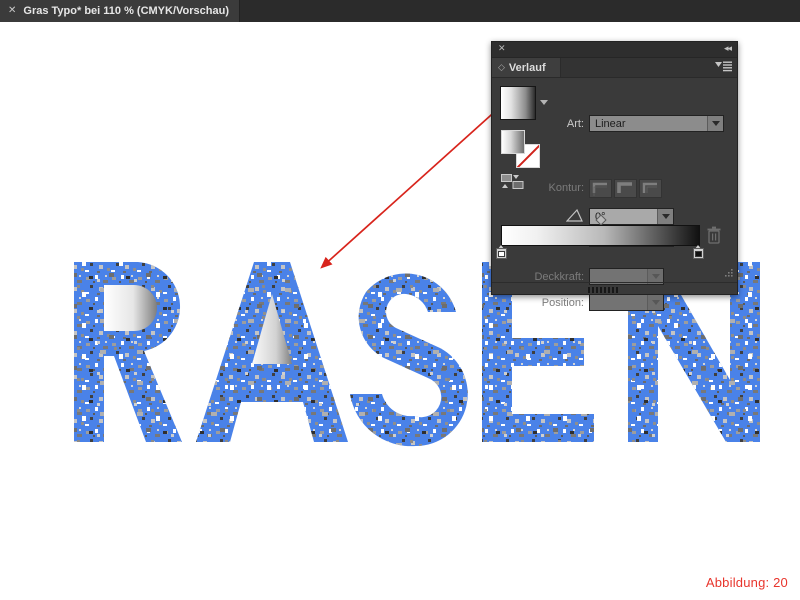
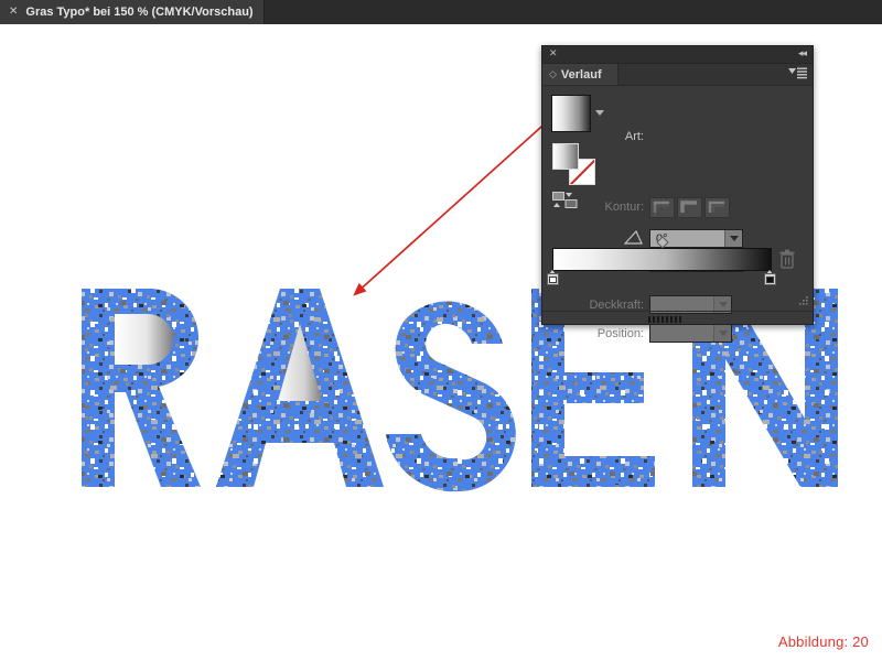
  ✕
- Gras Typo* bei 110 % (CMYK/Vorschau)
+ Gras Typo* bei 150 % (CMYK/Vorschau)
  Abbildung: 20
  ✕
  ◂◂
  ◇
  Verlauf
  Art:
- Linear
  Kontur:
  Deckkraft:
  Position:
